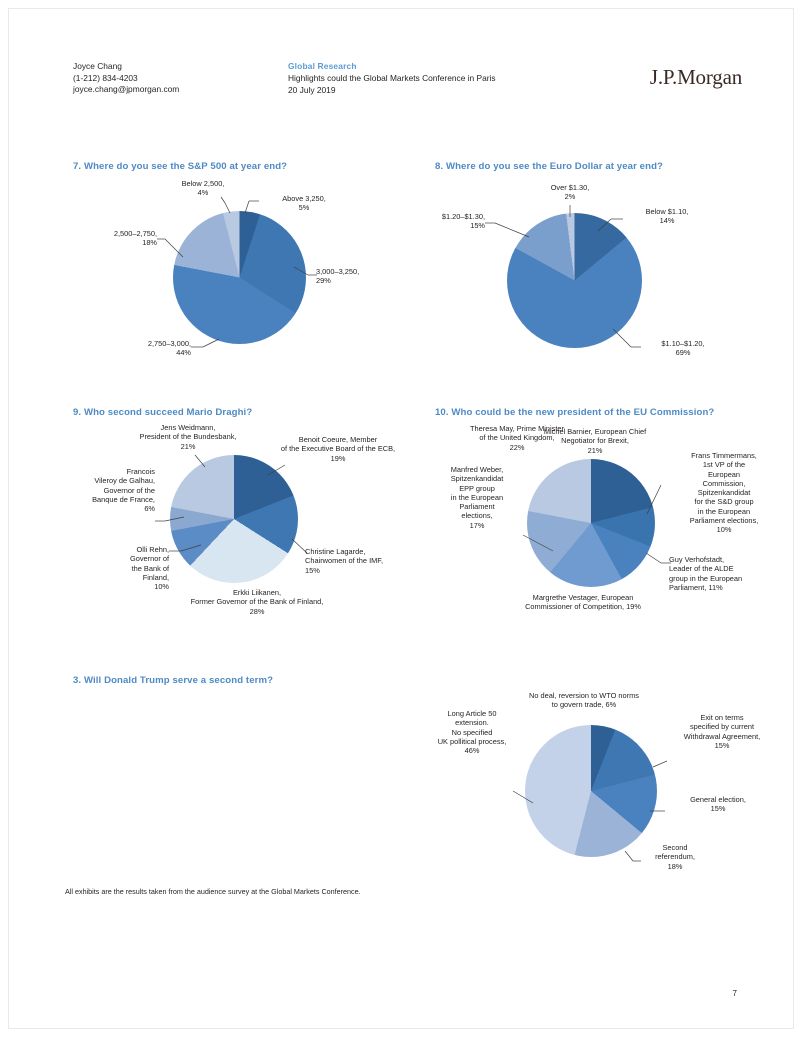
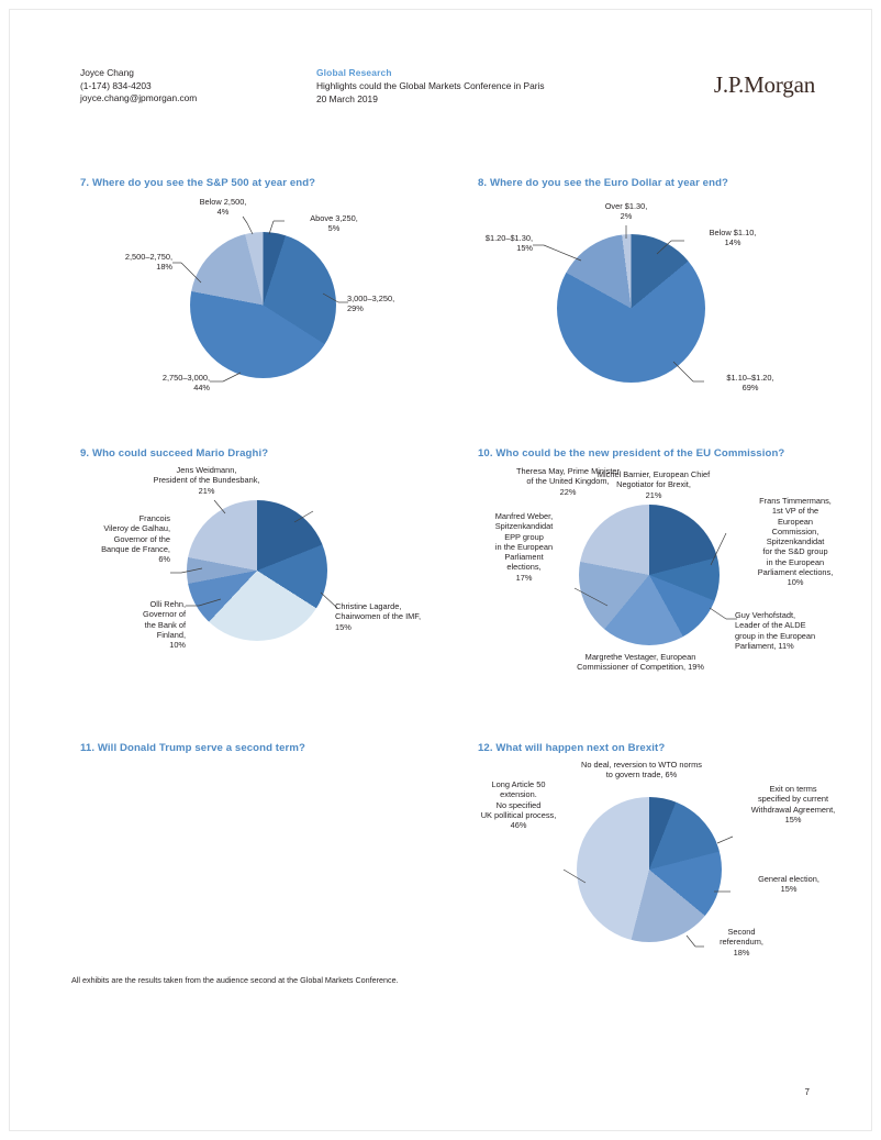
  Joyce Chang
- (1-212) 834-4203
+ (1-174) 834-4203
  joyce.chang@jpmorgan.com
  Global Research
  Highlights could the Global Markets Conference in Paris
- 20 July 2019
+ 20 March 2019
  J.P.Morgan
  7. Where do you see the S&P 500 at year end?
  Above 3,250,
  5%
  3,000–3,250,
  29%
  2,750–3,000,
  44%
  2,500–2,750,
  18%
  Below 2,500,
  4%
  8. Where do you see the Euro Dollar at year end?
  Below $1.10,
  14%
  $1.10–$1.20,
  69%
  $1.20–$1.30,
  15%
  Over $1.30,
  2%
- 9. Who second succeed Mario Draghi?
+ 9. Who could succeed Mario Draghi?
- Benoit Coeure, Member
- of the Executive Board of the ECB,
- 19%
  Christine Lagarde,
  Chairwomen of the IMF,
  15%
- Erkki Liikanen,
- Former Governor of the Bank of Finland,
- 28%
  Olli Rehn,
  Governor of
  the Bank of
  Finland,
  10%
  Francois
  Vileroy de Galhau,
  Governor of the
  Banque de France,
  6%
  Jens Weidmann,
  President of the Bundesbank,
  21%
  10. Who could be the new president of the EU Commission?
  Michel Barnier, European Chief
  Negotiator for Brexit,
  21%
  Frans Timmermans,
  1st VP of the
  European
  Commission,
  Spitzenkandidat
  for the S&D group
  in the European
  Parliament elections,
  10%
  Guy Verhofstadt,
  Leader of the ALDE
  group in the European
  Parliament, 11%
  Margrethe Vestager, European
  Commissioner of Competition, 19%
  Manfred Weber,
  Spitzenkandidat
  EPP group
  in the European
  Parliament
  elections,
  17%
  Theresa May, Prime Minister
  of the United Kingdom,
  22%
- 3. Will Donald Trump serve a second term?
+ 11. Will Donald Trump serve a second term?
+ 12. What will happen next on Brexit?
  No deal, reversion to WTO norms
  to govern trade, 6%
  Exit on terms
  specified by current
  Withdrawal Agreement,
  15%
  General election,
  15%
  Second
  referendum,
  18%
  Long Article 50
  extension.
  No specified
  UK pollitical process,
  46%
- All exhibits are the results taken from the audience survey at the Global Markets Conference.
+ All exhibits are the results taken from the audience second at the Global Markets Conference.
  7
